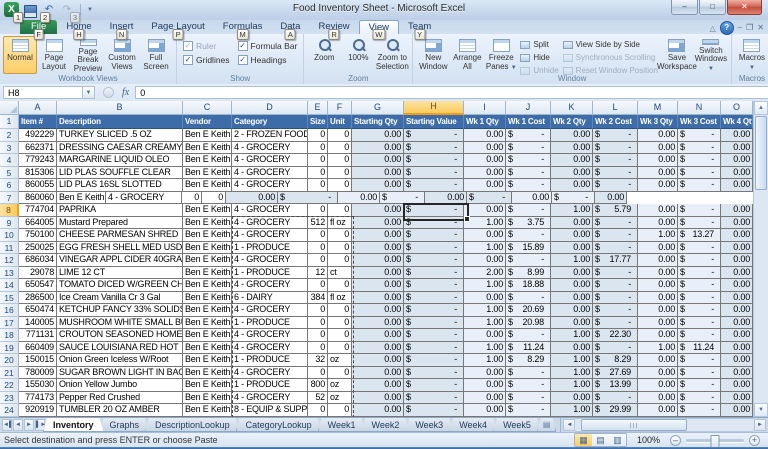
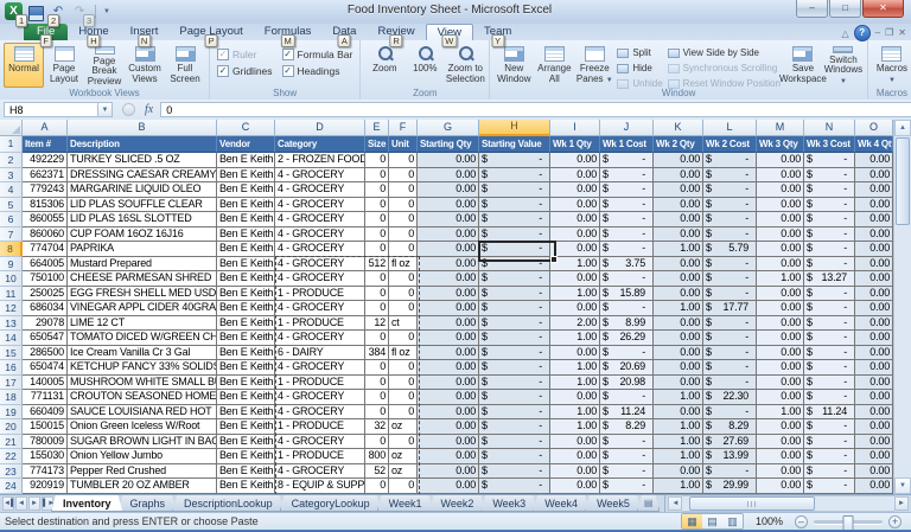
  X
  ↶
  ↷
  1
  2
  3
  Food Inventory Sheet - Microsoft Excel
  –
  □
  ✕
  File
  F
  Home
  H
  Insert
  N
  Page Layout
  P
  Formulas
  M
  Data
  A
  Review
  R
  View
  W
  Team
  Y
  △
  ?
  –
  ❐
  ✕
  Normal
  Page Layout
  Page Break Preview
  Custom Views
  Full Screen
  Workbook Views
  ✓
  Ruler
  ✓
  Gridlines
  ✓
  Formula Bar
  ✓
  Headings
  Show
  Zoom
  100%
  Zoom to Selection
  Zoom
  New Window
  Arrange All
  Freeze Panes
  Split
  Hide
  Unhide
  View Side by Side
  Synchronous Scrolling
  Reset Window Position
  Save Workspace
  Switch Windows
  Window
  Macros
  Macros
  H8
  fx
  0
  A
  B
  C
  D
  E
  F
  G
  H
  I
  J
  K
  L
  M
  N
  O
  1
  Item #
  Description
  Vendor
  Category
  Size
  Unit
  Starting Qty
  Starting Value
  Wk 1 Qty
  Wk 1 Cost
  Wk 2 Qty
  Wk 2 Cost
  Wk 3 Qty
  Wk 3 Cost
  Wk 4 Qt
  2
  492229
  TURKEY SLICED .5 OZ
  Ben E Keith
  2 - FROZEN FOOD
  0
  0
  0.00
  $
  -
  0.00
  $
  -
  0.00
  $
  -
  0.00
  $
  -
  0.00
  3
  662371
  DRESSING CAESAR CREAMY
  Ben E Keith
  4 - GROCERY
  0
  0
  0.00
  $
  -
  0.00
  $
  -
  0.00
  $
  -
  0.00
  $
  -
  0.00
  4
  779243
  MARGARINE LIQUID OLEO
  Ben E Keith
  4 - GROCERY
  0
  0
  0.00
  $
  -
  0.00
  $
  -
  0.00
  $
  -
  0.00
  $
  -
  0.00
  5
  815306
  LID PLAS SOUFFLE CLEAR
  Ben E Keith
  4 - GROCERY
  0
  0
  0.00
  $
  -
  0.00
  $
  -
  0.00
  $
  -
  0.00
  $
  -
  0.00
  6
  860055
  LID PLAS 16SL SLOTTED
  Ben E Keith
  4 - GROCERY
  0
  0
  0.00
  $
  -
  0.00
  $
  -
  0.00
  $
  -
  0.00
  $
  -
  0.00
  7
  860060
+ CUP FOAM 16OZ 16J16
  Ben E Keith
  4 - GROCERY
  0
  0
  0.00
  $
  -
  0.00
  $
  -
  0.00
  $
  -
  0.00
  $
  -
  0.00
  8
  774704
  PAPRIKA
  Ben E Keith
  4 - GROCERY
  0
  0
  0.00
  0.00
  $
  -
  1.00
  $
  5.79
  0.00
  $
  -
  0.00
  9
  664005
  Mustard Prepared
  Ben E Keith
  4 - GROCERY
  512
  fl oz
  0.00
  $
  -
  1.00
  $
  3.75
  0.00
  $
  -
  0.00
  $
  -
  0.00
  10
  750100
  CHEESE PARMESAN SHRED
  Ben E Keith
  4 - GROCERY
  0
  0
  0.00
  $
  -
  0.00
  $
  -
  0.00
  $
  -
  1.00
  $
  13.27
  0.00
  11
  250025
  EGG FRESH SHELL MED USD
  Ben E Keith
  1 - PRODUCE
  0
  0
  0.00
  $
  -
  1.00
  $
  15.89
  0.00
  $
  -
  0.00
  $
  -
  0.00
  12
  686034
  VINEGAR APPL CIDER 40GRA
  Ben E Keith
  4 - GROCERY
  0
  0
  0.00
  $
  -
  0.00
  $
  -
  1.00
  $
  17.77
  0.00
  $
  -
  0.00
  13
  29078
  LIME 12 CT
  Ben E Keith
  1 - PRODUCE
  12
  ct
  0.00
  $
  -
  2.00
  $
  8.99
  0.00
  $
  -
  0.00
  $
  -
  0.00
  14
  650547
  TOMATO DICED W/GREEN CH
  Ben E Keith
  4 - GROCERY
  0
  0
  0.00
  $
  -
  1.00
  $
- 18.88
+ 26.29
  0.00
  $
  -
  0.00
  $
  -
  0.00
  15
  286500
  Ice Cream Vanilla Cr 3 Gal
  Ben E Keith
  6 - DAIRY
  384
  fl oz
  0.00
  $
  -
  0.00
  $
  -
  0.00
  $
  -
  0.00
  $
  -
  0.00
  16
  650474
  KETCHUP FANCY 33% SOLID
  Ben E Keith
  4 - GROCERY
  0
  0
  0.00
  $
  -
  1.00
  $
  20.69
  0.00
  $
  -
  0.00
  $
  -
  0.00
  17
  140005
  MUSHROOM WHITE SMALL B
  Ben E Keith
  1 - PRODUCE
  0
  0
  0.00
  $
  -
  1.00
  $
  20.98
  0.00
  $
  -
  0.00
  $
  -
  0.00
  18
  771131
  CROUTON SEASONED HOME
  Ben E Keith
  4 - GROCERY
  0
  0
  0.00
  $
  -
  0.00
  $
  -
  1.00
  $
  22.30
  0.00
  $
  -
  0.00
  19
  660409
  SAUCE LOUISIANA RED HOT
  Ben E Keith
  4 - GROCERY
  0
  0
  0.00
  $
  -
  1.00
  $
  11.24
  0.00
  $
  -
  1.00
  $
  11.24
  0.00
  20
  150015
  Onion Green Iceless W/Root
  Ben E Keith
  1 - PRODUCE
  32
  oz
  0.00
  $
  -
  1.00
  $
  8.29
  1.00
  $
  8.29
  0.00
  $
  -
  0.00
  21
  780009
  SUGAR BROWN LIGHT IN BAG
  Ben E Keith
  4 - GROCERY
  0
  0
  0.00
  $
  -
  0.00
  $
  -
  1.00
  $
  27.69
  0.00
  $
  -
  0.00
  22
  155030
  Onion Yellow Jumbo
  Ben E Keith
  1 - PRODUCE
  800
  oz
  0.00
  $
  -
  0.00
  $
  -
  1.00
  $
  13.99
  0.00
  $
  -
  0.00
  23
  774173
  Pepper Red Crushed
  Ben E Keith
  4 - GROCERY
  52
  oz
  0.00
  $
  -
  0.00
  $
  -
  0.00
  $
  -
  0.00
  $
  -
  0.00
  24
  920919
  TUMBLER 20 OZ AMBER
  Ben E Keith
  8 - EQUIP & SUPP
  0
  0
  0.00
  $
  -
  0.00
  $
  -
  1.00
  $
  29.99
  0.00
  $
  -
  0.00
  Inventory
  Graphs
  DescriptionLookup
  CategoryLookup
  Week1
  Week2
  Week3
  Week4
  Week5
  ▤
  Select destination and press ENTER or choose Paste
  ▦
  ▤
  ▥
  100%
  –
  +
